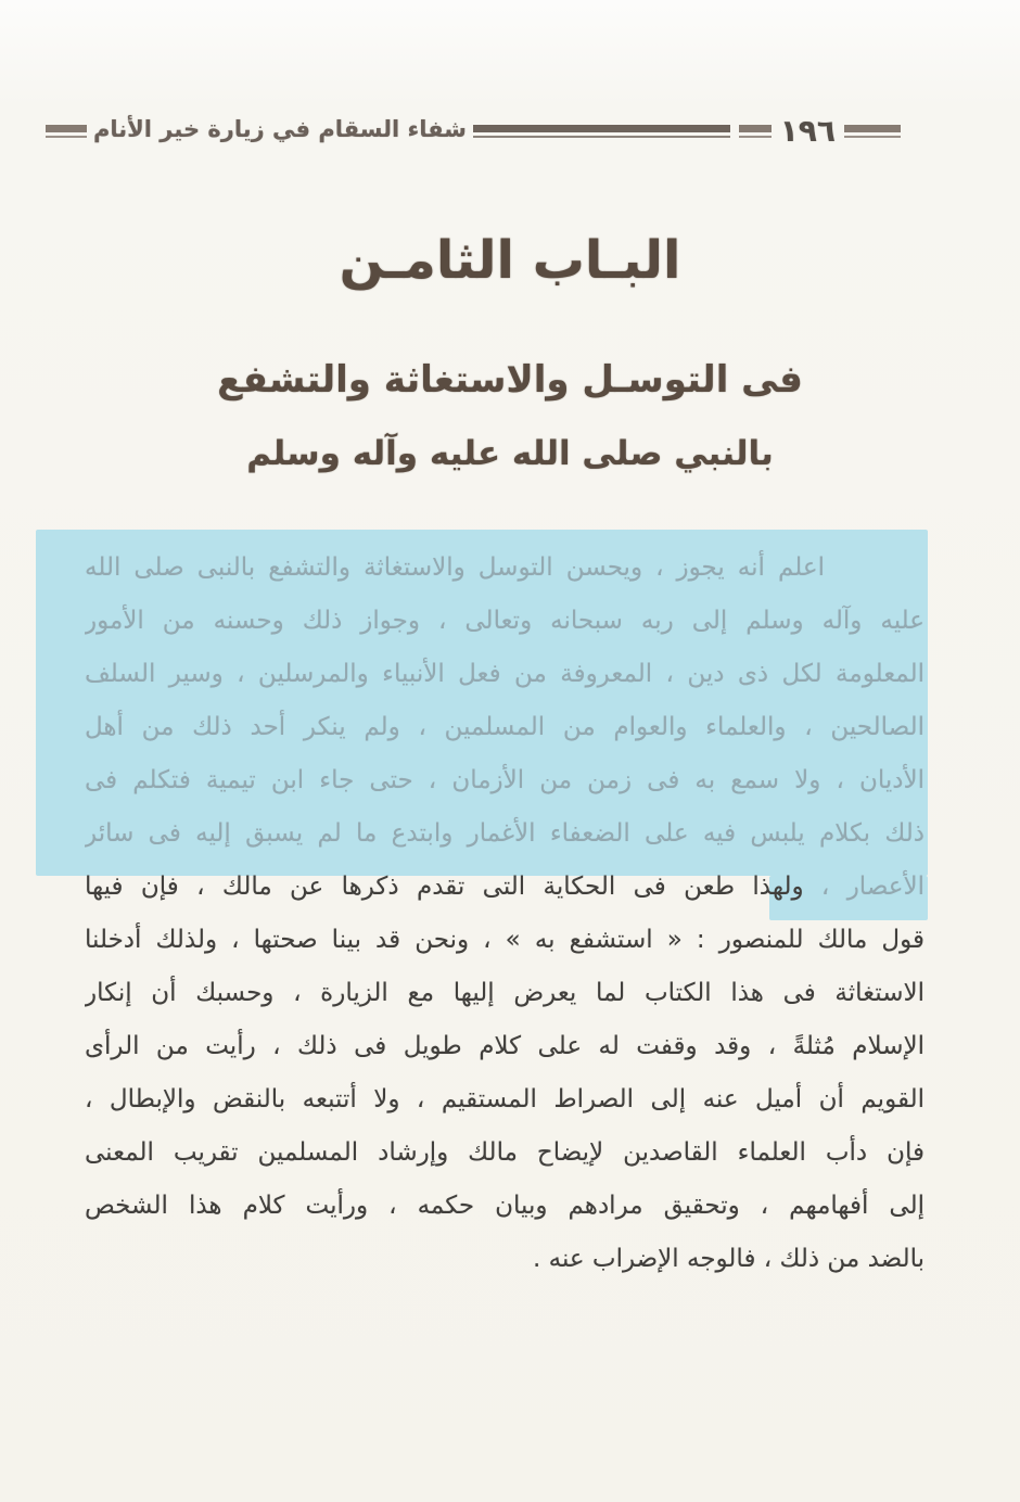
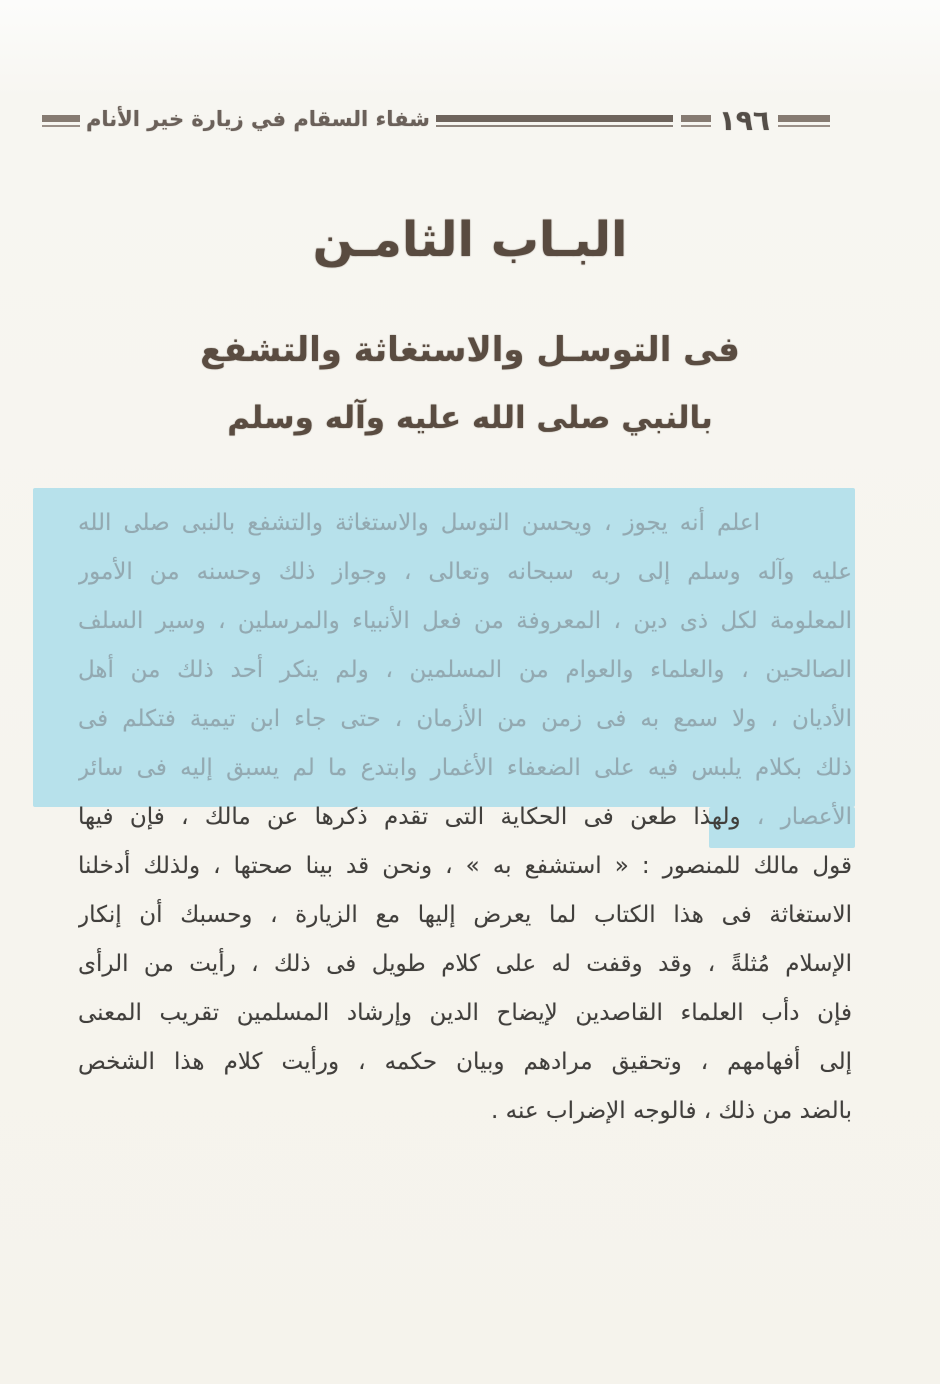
  شفاء السقام في زيارة خير الأنام
  ١٩٦
  البـاب الثامـن
  فى التوسـل والاستغاثة والتشفع
  بالنبي صلى الله عليه وآله وسلم
  اعلم أنه يجوز ، ويحسن التوسل والاستغاثة والتشفع بالنبى صلى الله
  عليه وآله وسلم إلى ربه سبحانه وتعالى ، وجواز ذلك وحسنه من الأمور
  المعلومة لكل ذى دين ، المعروفة من فعل الأنبياء والمرسلين ، وسير السلف
  الصالحين ، والعلماء والعوام من المسلمين ، ولم ينكر أحد ذلك من أهل
  الأديان ، ولا سمع به فى زمن من الأزمان ، حتى جاء ابن تيمية فتكلم فى
  ذلك بكلام يلبس فيه على الضعفاء الأغمار وابتدع ما لم يسبق إليه فى سائر
  الأعصار ، ولهذا طعن فى الحكاية التى تقدم ذكرها عن مالك ، فإن فيها
  قول مالك للمنصور : « استشفع به » ، ونحن قد بينا صحتها ، ولذلك أدخلنا
  الاستغاثة فى هذا الكتاب لما يعرض إليها مع الزيارة ، وحسبك أن إنكار
  الإسلام مُثلةً ، وقد وقفت له على كلام طويل فى ذلك ، رأيت من الرأى
- القويم أن أميل عنه إلى الصراط المستقيم ، ولا أتتبعه بالنقض والإبطال ،
- فإن دأب العلماء القاصدين لإيضاح مالك وإرشاد المسلمين تقريب المعنى
+ فإن دأب العلماء القاصدين لإيضاح الدين وإرشاد المسلمين تقريب المعنى
  إلى أفهامهم ، وتحقيق مرادهم وبيان حكمه ، ورأيت كلام هذا الشخص
  بالضد من ذلك ، فالوجه الإضراب عنه .
